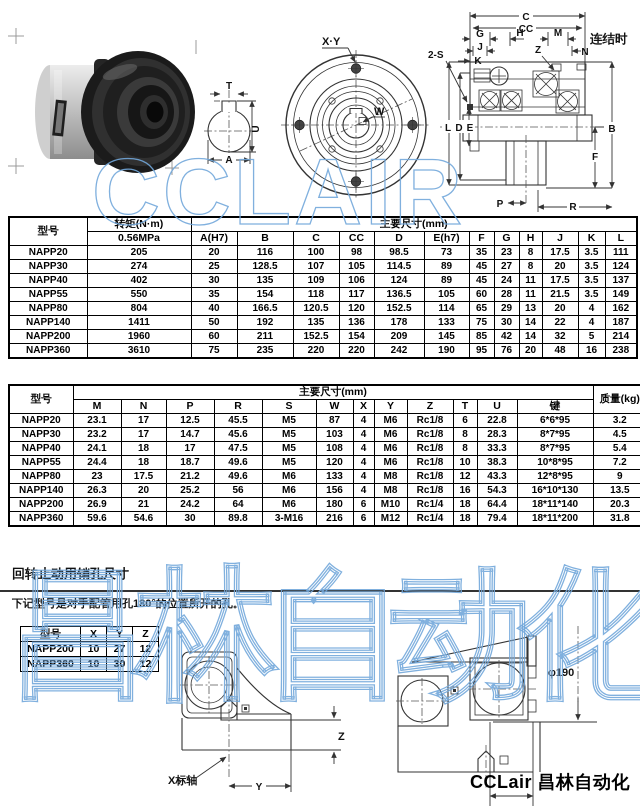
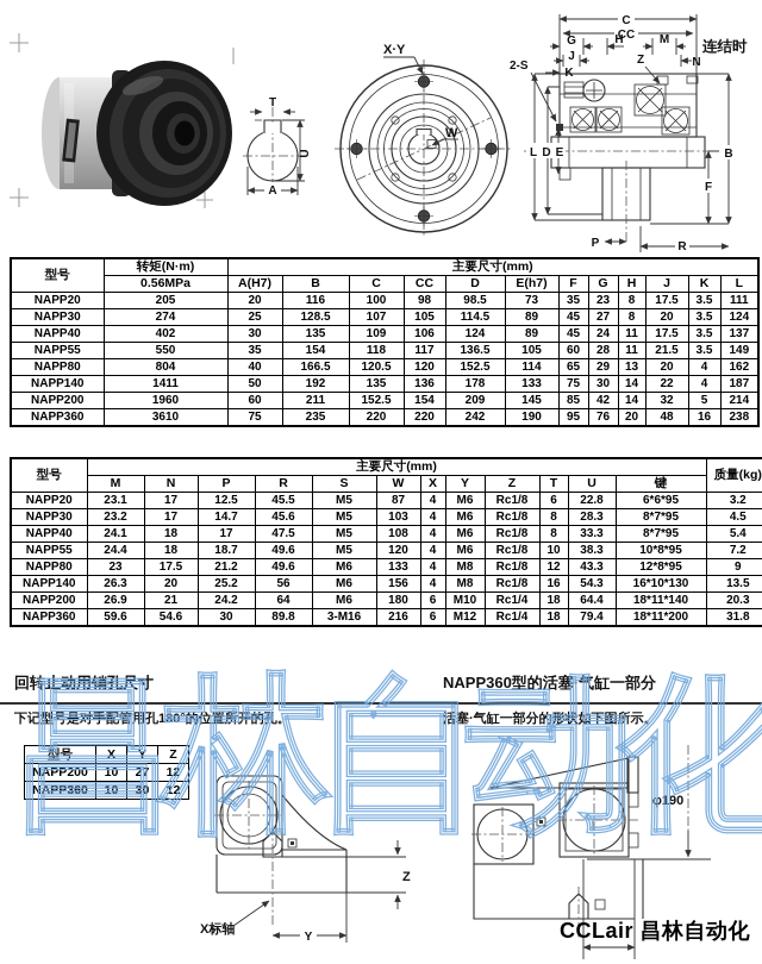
  T
  A
  X·Y
  W
  C
  CC
  G
  H
  J
  K
  M
  N
  连结时
  Z
  2-S
  L
  D
  E
  B
  F
  P
  R
  型号	转矩(N·m)	主要尺寸(mm)
  0.56MPa	A(H7)	B	C	CC	D	E(h7)	F	G	H	J	K	L
  NAPP20	205	20	116	100	98	98.5	73	35	23	8	17.5	3.5	111
  NAPP30	274	25	128.5	107	105	114.5	89	45	27	8	20	3.5	124
  NAPP40	402	30	135	109	106	124	89	45	24	11	17.5	3.5	137
  NAPP55	550	35	154	118	117	136.5	105	60	28	11	21.5	3.5	149
  NAPP80	804	40	166.5	120.5	120	152.5	114	65	29	13	20	4	162
  NAPP140	1411	50	192	135	136	178	133	75	30	14	22	4	187
  NAPP200	1960	60	211	152.5	154	209	145	85	42	14	32	5	214
  NAPP360	3610	75	235	220	220	242	190	95	76	20	48	16	238
  型号	主要尺寸(mm)	质量(kg)
  M	N	P	R	S	W	X	Y	Z	T	U	键
  NAPP20	23.1	17	12.5	45.5	M5	87	4	M6	Rc1/8	6	22.8	6*6*95	3.2
  NAPP30	23.2	17	14.7	45.6	M5	103	4	M6	Rc1/8	8	28.3	8*7*95	4.5
  NAPP40	24.1	18	17	47.5	M5	108	4	M6	Rc1/8	8	33.3	8*7*95	5.4
  NAPP55	24.4	18	18.7	49.6	M5	120	4	M6	Rc1/8	10	38.3	10*8*95	7.2
  NAPP80	23	17.5	21.2	49.6	M6	133	4	M8	Rc1/8	12	43.3	12*8*95	9
  NAPP140	26.3	20	25.2	56	M6	156	4	M8	Rc1/8	16	54.3	16*10*130	13.5
  NAPP200	26.9	21	24.2	64	M6	180	6	M10	Rc1/4	18	64.4	18*11*140	20.3
  NAPP360	59.6	54.6	30	89.8	3-M16	216	6	M12	Rc1/4	18	79.4	18*11*200	31.8
  回转止动用销孔尺寸
+ NAPP360型的活塞·气缸一部分
  下记型号是对手配管用孔180°的位置所开的孔。
+ 活塞·气缸一部分的形状如下图所示。
  型号	X	Y	Z
  NAPP200	10	27	12
  NAPP360	10	30	12
  X标轴
  Y
  Z
  φ190
  CCLair 昌林自动化
- CCLAIR
  昌林自动化
